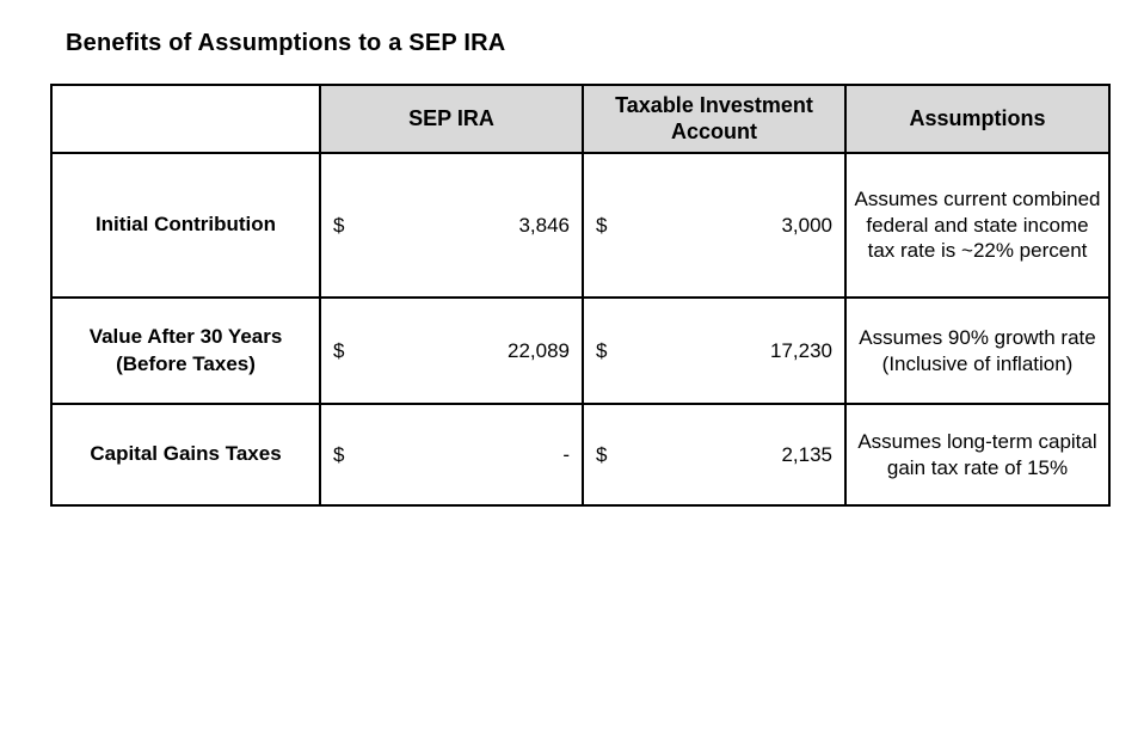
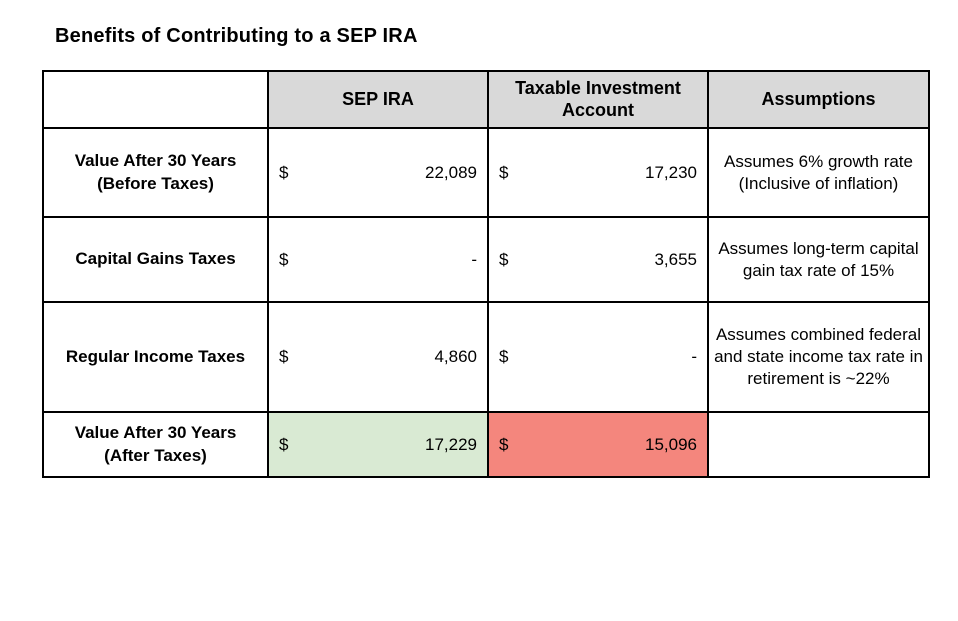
- Benefits of Assumptions to a SEP IRA
+ Benefits of Contributing to a SEP IRA
  	SEP IRA	Taxable Investment Account	Assumptions
- Initial Contribution	$ 3,846	$ 3,000	Assumes current combined federal and state income tax rate is ~22% percent
- Value After 30 Years (Before Taxes)	$ 22,089	$ 17,230	Assumes 90% growth rate (Inclusive of inflation)
+ Value After 30 Years (Before Taxes)	$ 22,089	$ 17,230	Assumes 6% growth rate (Inclusive of inflation)
- Capital Gains Taxes	$ -	$ 2,135	Assumes long-term capital gain tax rate of 15%
+ Capital Gains Taxes	$ -	$ 3,655	Assumes long-term capital gain tax rate of 15%
+ Regular Income Taxes	$ 4,860	$ -	Assumes combined federal and state income tax rate in retirement is ~22%
+ Value After 30 Years (After Taxes)	$ 17,229	$ 15,096
